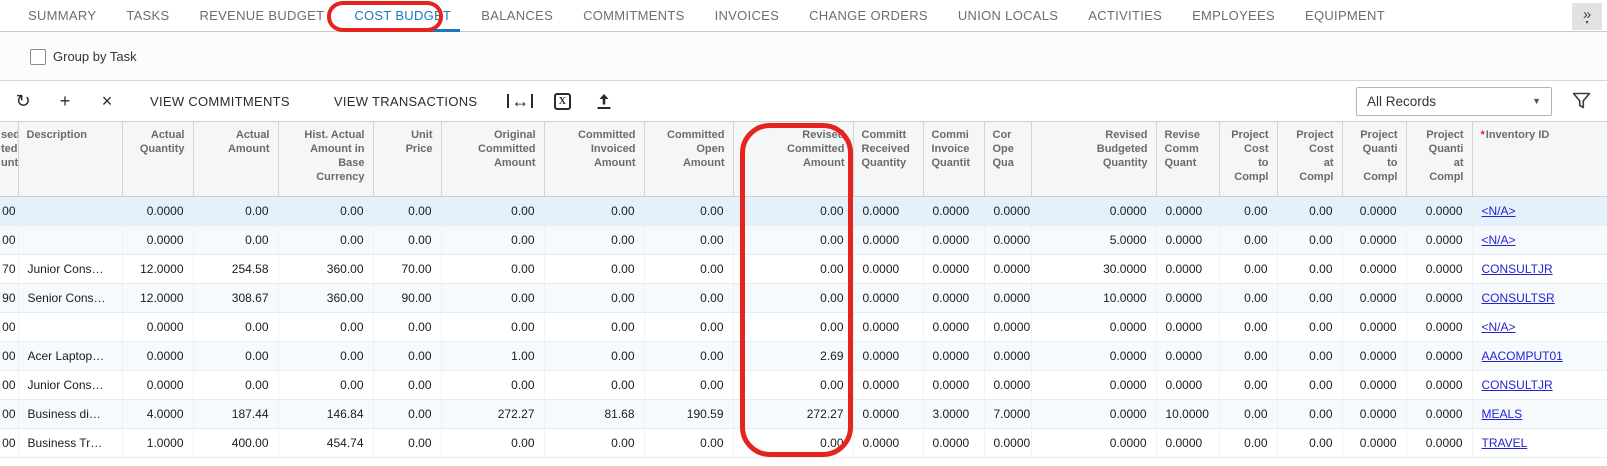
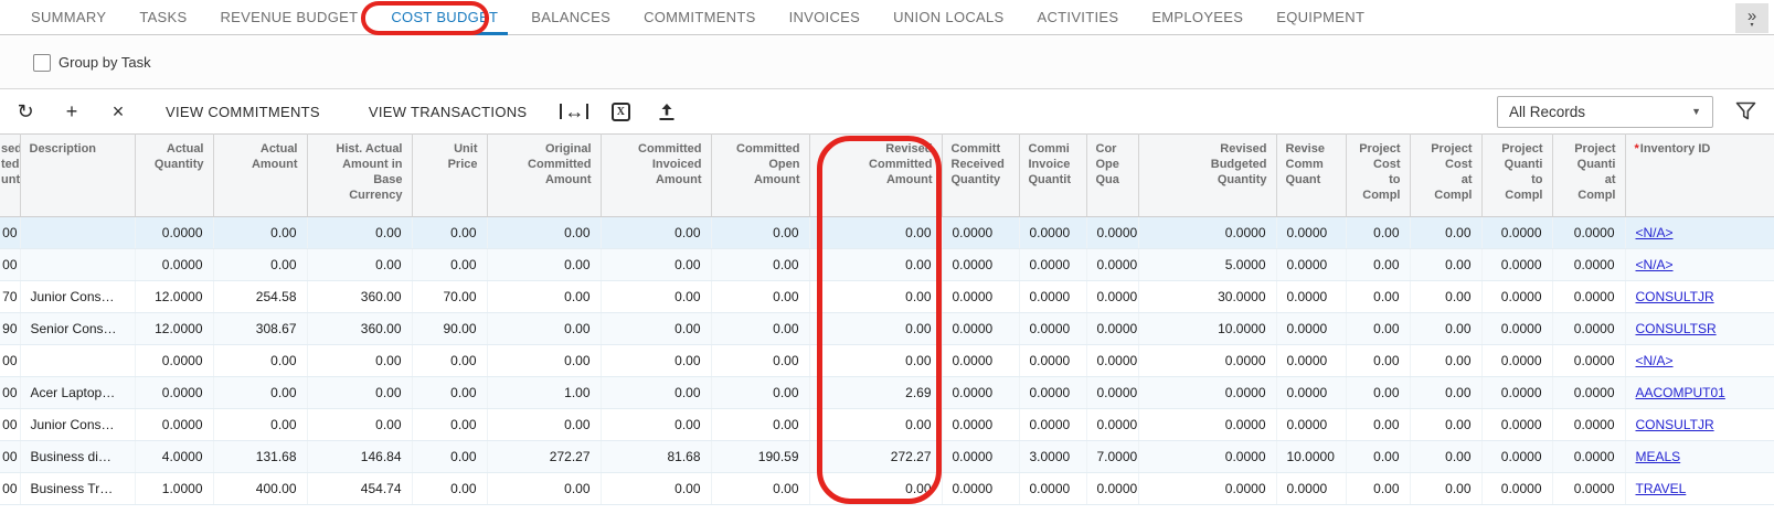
  SUMMARY
  TASKS
  REVENUE BUDGET
  COST BUDGET
  BALANCES
  COMMITMENTS
  INVOICES
- CHANGE ORDERS
  UNION LOCALS
  ACTIVITIES
  EMPLOYEES
  EQUIPMENT
  »
  Group by Task
  ↻
  +
  ×
  VIEW COMMITMENTS
  VIEW TRANSACTIONS
  ↔
  X
  All Records
  ▼
  sed ted unt	Description	Actual Quantity	Actual Amount	Hist. Actual Amount in Base Currency	Unit Price	Original Committed Amount	Committed Invoiced Amount	Committed Open Amount	Revised Committed Amount	Committ Received Quantity	Commi Invoice Quantit	Cor Ope Qua	Revised Budgeted Quantity	Revise Comm Quant	Project Cost to Compl	Project Cost at Compl	Project Quanti to Compl	Project Quanti at Compl	*Inventory ID
  00		0.0000	0.00	0.00	0.00	0.00	0.00	0.00	0.00	0.0000	0.0000	0.0000	0.0000	0.0000	0.00	0.00	0.0000	0.0000	<N/A>
  00		0.0000	0.00	0.00	0.00	0.00	0.00	0.00	0.00	0.0000	0.0000	0.0000	5.0000	0.0000	0.00	0.00	0.0000	0.0000	<N/A>
  70	Junior Cons…	12.0000	254.58	360.00	70.00	0.00	0.00	0.00	0.00	0.0000	0.0000	0.0000	30.0000	0.0000	0.00	0.00	0.0000	0.0000	CONSULTJR
  90	Senior Cons…	12.0000	308.67	360.00	90.00	0.00	0.00	0.00	0.00	0.0000	0.0000	0.0000	10.0000	0.0000	0.00	0.00	0.0000	0.0000	CONSULTSR
  00		0.0000	0.00	0.00	0.00	0.00	0.00	0.00	0.00	0.0000	0.0000	0.0000	0.0000	0.0000	0.00	0.00	0.0000	0.0000	<N/A>
  00	Acer Laptop…	0.0000	0.00	0.00	0.00	1.00	0.00	0.00	2.69	0.0000	0.0000	0.0000	0.0000	0.0000	0.00	0.00	0.0000	0.0000	AACOMPUT01
  00	Junior Cons…	0.0000	0.00	0.00	0.00	0.00	0.00	0.00	0.00	0.0000	0.0000	0.0000	0.0000	0.0000	0.00	0.00	0.0000	0.0000	CONSULTJR
- 00	Business di…	4.0000	187.44	146.84	0.00	272.27	81.68	190.59	272.27	0.0000	3.0000	7.0000	0.0000	10.0000	0.00	0.00	0.0000	0.0000	MEALS
+ 00	Business di…	4.0000	131.68	146.84	0.00	272.27	81.68	190.59	272.27	0.0000	3.0000	7.0000	0.0000	10.0000	0.00	0.00	0.0000	0.0000	MEALS
  00	Business Tr…	1.0000	400.00	454.74	0.00	0.00	0.00	0.00	0.00	0.0000	0.0000	0.0000	0.0000	0.0000	0.00	0.00	0.0000	0.0000	TRAVEL
